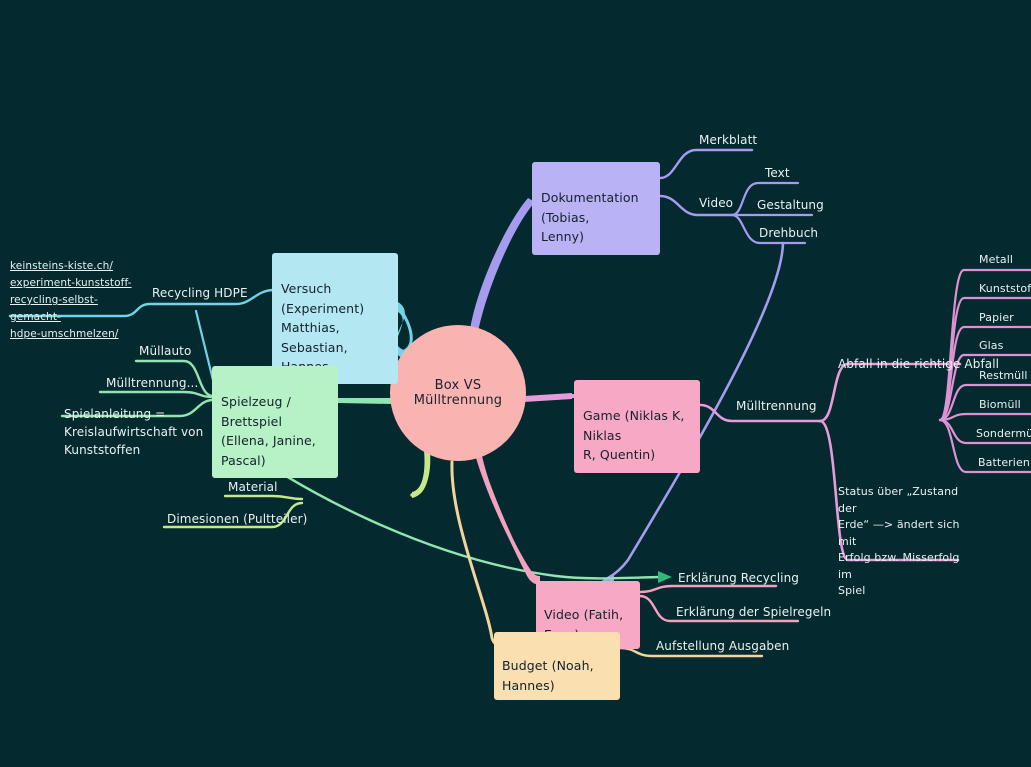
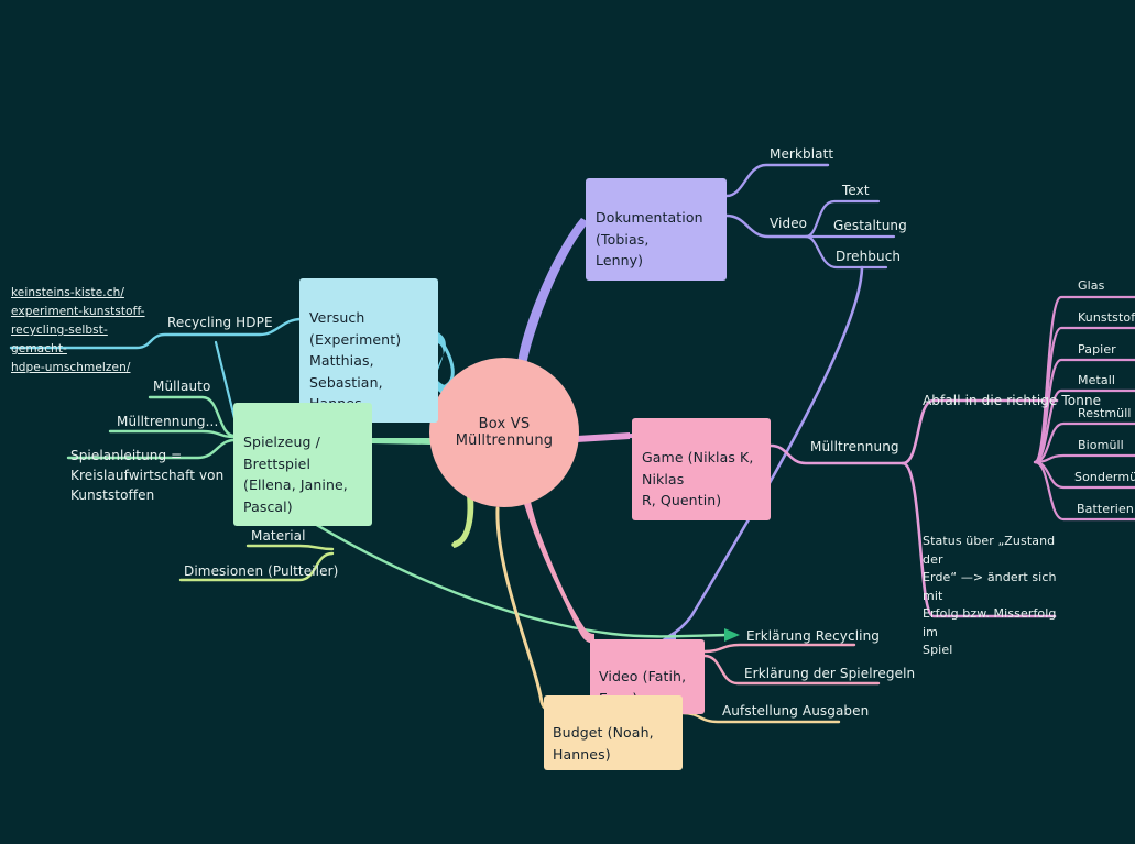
  Box VS Mülltrennung
  Dokumentation (Tobias,
  Lenny)
  Versuch (Experiment)
  Matthias, Sebastian,
  Spielzeug / Brettspiel
  (Ellena, Janine,
  Pascal)
  Game (Niklas K, Niklas
  R, Quentin)
  Video (Fatih,
  Budget (Noah, Hannes)
  Merkblatt
  Video
  Text
  Gestaltung
  Drehbuch
  Recycling HDPE
  keinsteins-kiste.ch/
  experiment-kunststoff-
  recycling-selbst-gemacht-
  hdpe-umschmelzen/
  Müllauto
  Mülltrennung...
  Spielanleitung =
  Kreislaufwirtschaft von
  Kunststoffen
  Material
  Dimesionen (Pultteiler)
  Mülltrennung
- Abfall in die richtige Abfall
+ Abfall in die richtige Tonne
  Status über „Zustand der
  Erde“ —> ändert sich mit
  Erfolg bzw. Misserfolg im
  Spiel
- Metall
+ Glas
  Kunststof
  Papier
- Glas
+ Metall
  Restmüll
  Biomüll
  Sondermü
  Batterien
  Erklärung Recycling
  Erklärung der Spielregeln
  Aufstellung Ausgaben
